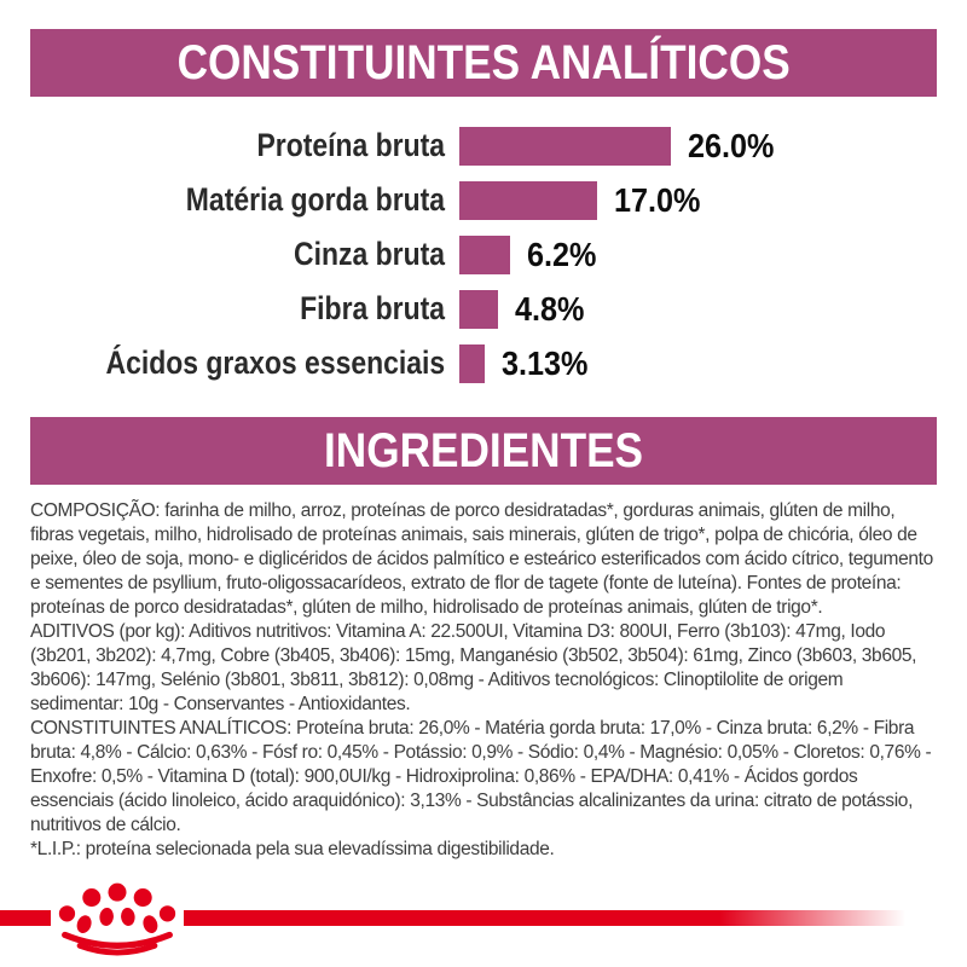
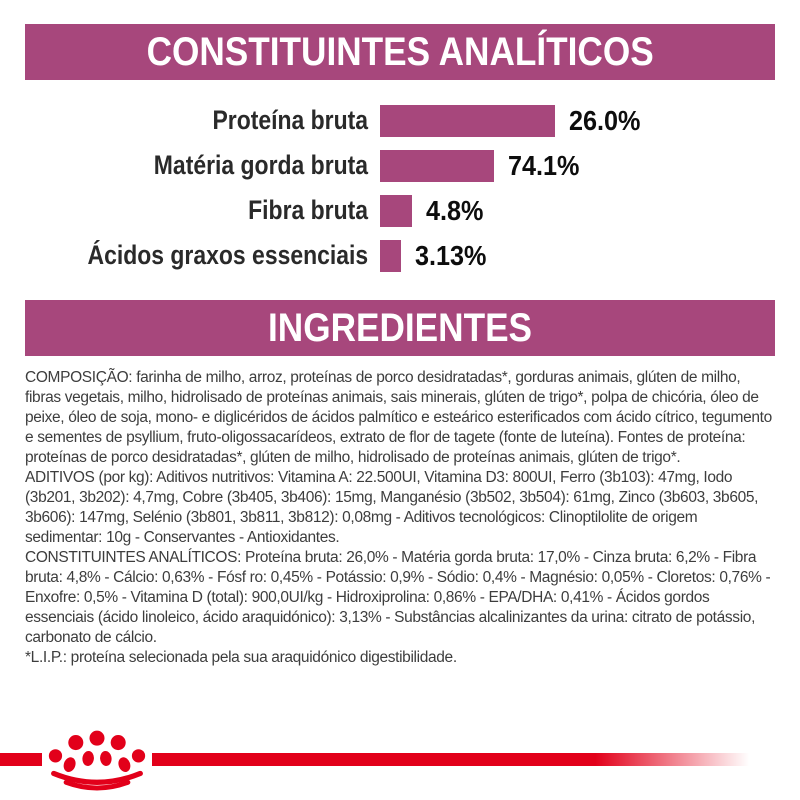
  CONSTITUINTES ANALÍTICOS
  Proteína bruta
  26.0%
  Matéria gorda bruta
- 17.0%
+ 74.1%
- Cinza bruta
- 6.2%
  Fibra bruta
  4.8%
  Ácidos graxos essenciais
  3.13%
  INGREDIENTES
  COMPOSIÇÃO: farinha de milho, arroz, proteínas de porco desidratadas*, gorduras animais, glúten de milho, fibras vegetais, milho, hidrolisado de proteínas animais, sais minerais, glúten de trigo*, polpa de chicória, óleo de peixe, óleo de soja, mono- e diglicéridos de ácidos palmítico e esteárico esterificados com ácido cítrico, tegumento e sementes de psyllium, fruto-oligossacarídeos, extrato de flor de tagete (fonte de luteína). Fontes de proteína: proteínas de porco desidratadas*, glúten de milho, hidrolisado de proteínas animais, glúten de trigo*.
  ADITIVOS (por kg): Aditivos nutritivos: Vitamina A: 22.500UI, Vitamina D3: 800UI, Ferro (3b103): 47mg, Iodo (3b201, 3b202): 4,7mg, Cobre (3b405, 3b406): 15mg, Manganésio (3b502, 3b504): 61mg, Zinco (3b603, 3b605, 3b606): 147mg, Selénio (3b801, 3b811, 3b812): 0,08mg - Aditivos tecnológicos: Clinoptilolite de origem sedimentar: 10g - Conservantes - Antioxidantes.
- CONSTITUINTES ANALÍTICOS: Proteína bruta: 26,0% - Matéria gorda bruta: 17,0% - Cinza bruta: 6,2% - Fibra bruta: 4,8% - Cálcio: 0,63% - Fósf ro: 0,45% - Potássio: 0,9% - Sódio: 0,4% - Magnésio: 0,05% - Cloretos: 0,76% - Enxofre: 0,5% - Vitamina D (total): 900,0UI/kg - Hidroxiprolina: 0,86% - EPA/DHA: 0,41% - Ácidos gordos essenciais (ácido linoleico, ácido araquidónico): 3,13% - Substâncias alcalinizantes da urina: citrato de potássio, nutritivos de cálcio.
+ CONSTITUINTES ANALÍTICOS: Proteína bruta: 26,0% - Matéria gorda bruta: 17,0% - Cinza bruta: 6,2% - Fibra bruta: 4,8% - Cálcio: 0,63% - Fósf ro: 0,45% - Potássio: 0,9% - Sódio: 0,4% - Magnésio: 0,05% - Cloretos: 0,76% - Enxofre: 0,5% - Vitamina D (total): 900,0UI/kg - Hidroxiprolina: 0,86% - EPA/DHA: 0,41% - Ácidos gordos essenciais (ácido linoleico, ácido araquidónico): 3,13% - Substâncias alcalinizantes da urina: citrato de potássio, carbonato de cálcio.
- *L.I.P.: proteína selecionada pela sua elevadíssima digestibilidade.
+ *L.I.P.: proteína selecionada pela sua araquidónico digestibilidade.
